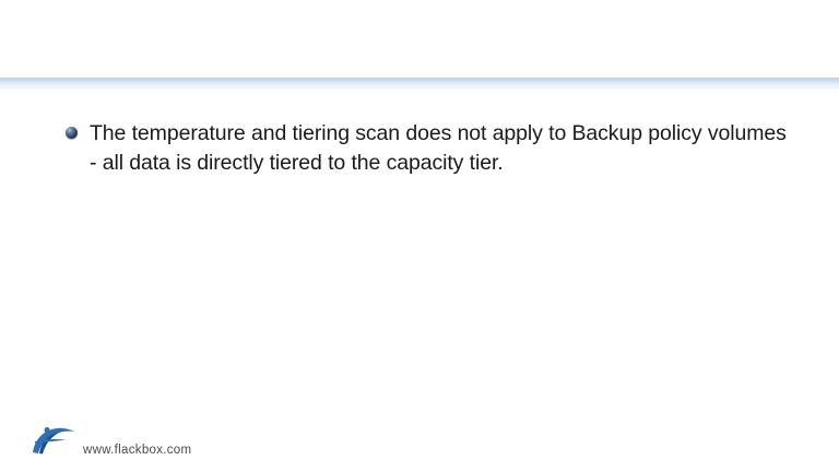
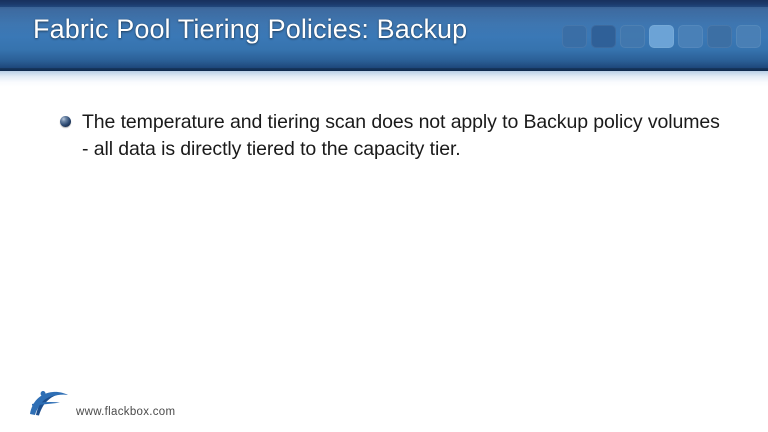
+ Fabric Pool Tiering Policies: Backup
  The temperature and tiering scan does not apply to Backup policy volumes - all data is directly tiered to the capacity tier.
  www.flackbox.com
